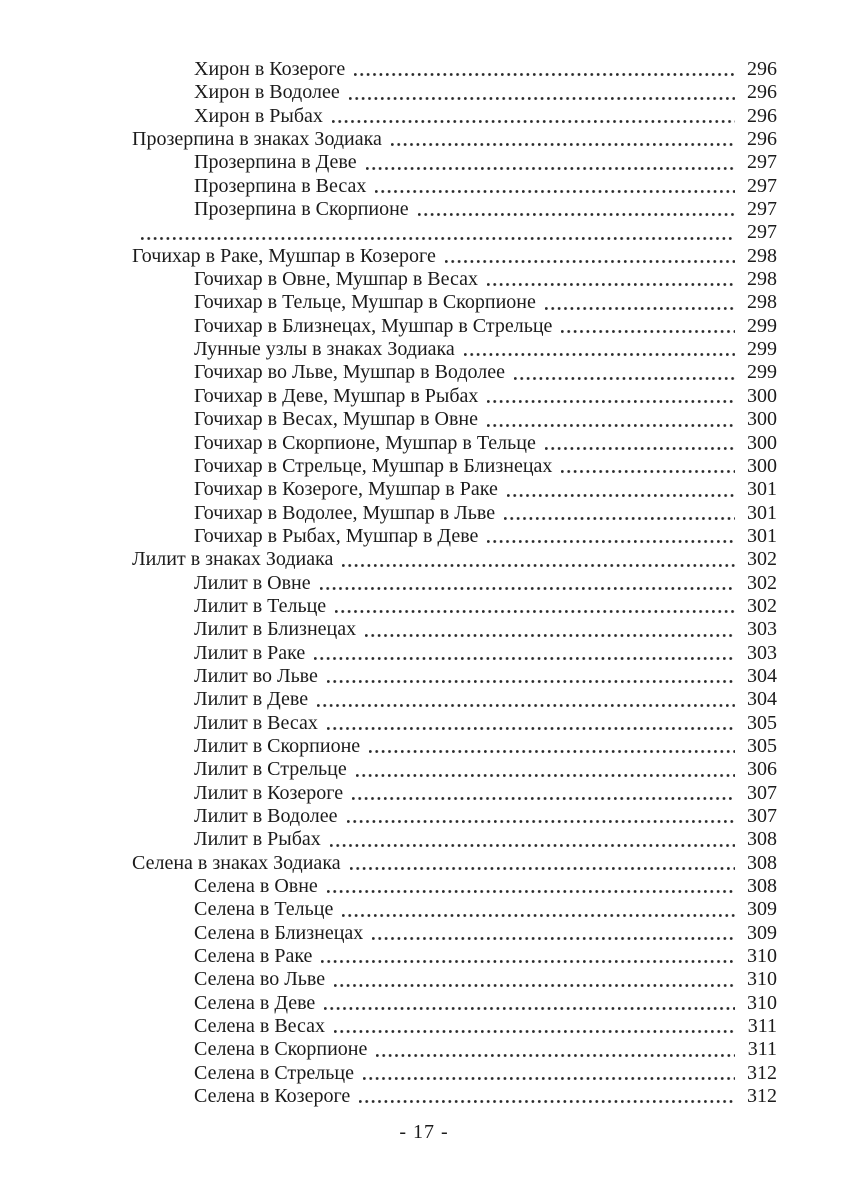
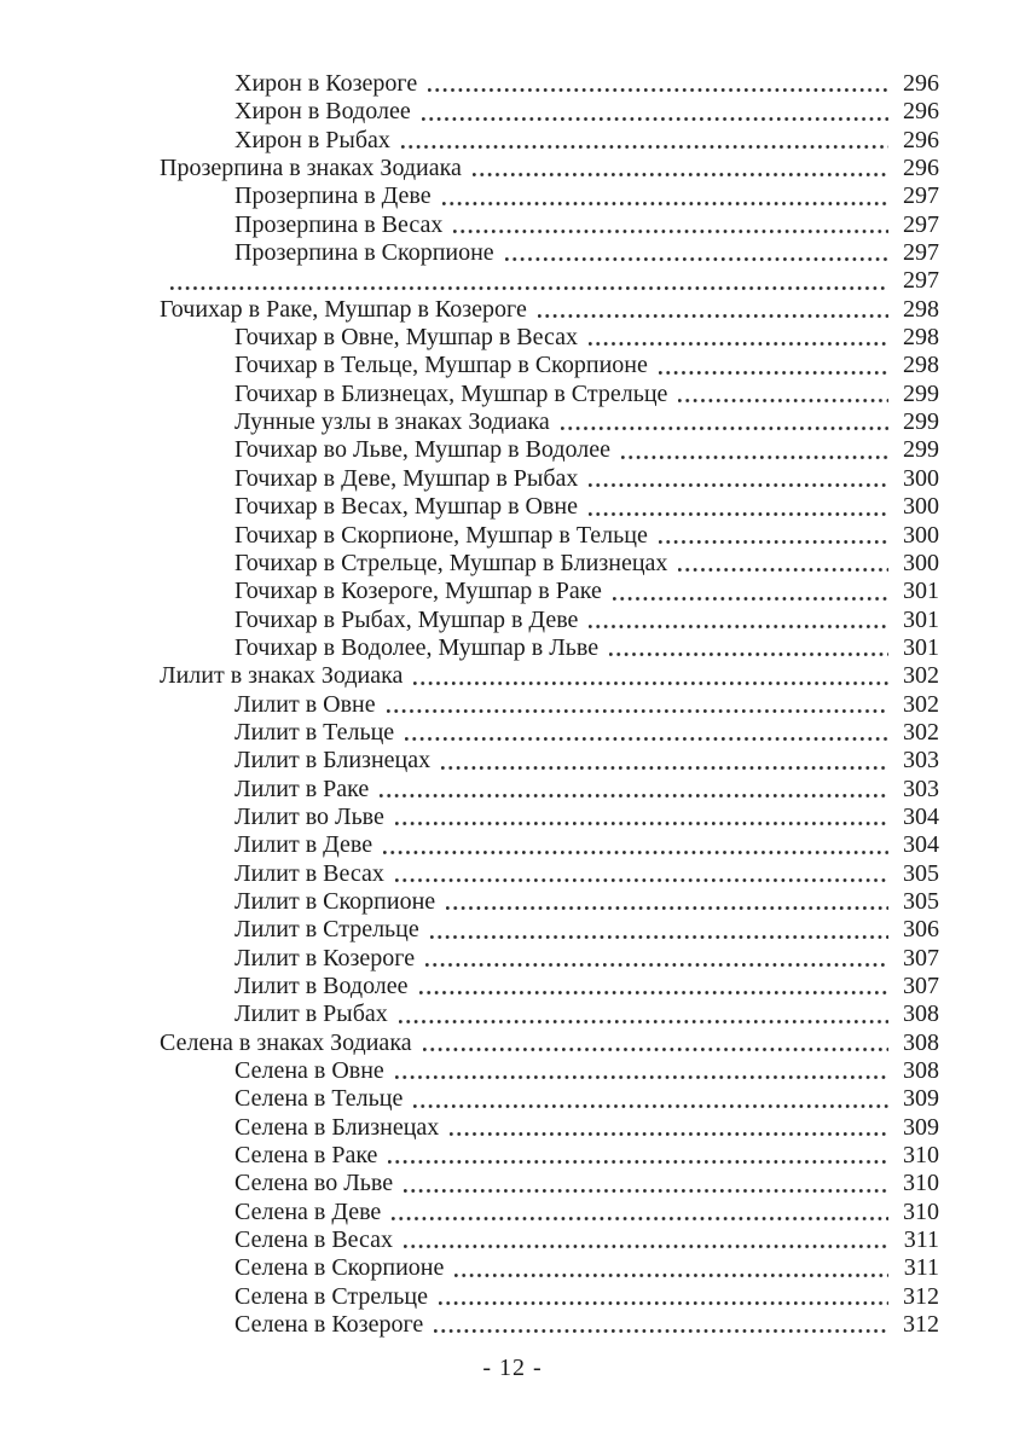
  Хирон в Козероге
  296
  Хирон в Водолее
  296
  Хирон в Рыбах
  296
  Прозерпина в знаках Зодиака
  296
  Прозерпина в Деве
  297
  Прозерпина в Весах
  297
  Прозерпина в Скорпионе
  297
  297
  Гочихар в Раке, Мушпар в Козероге
  298
  Гочихар в Овне, Мушпар в Весах
  298
  Гочихар в Тельце, Мушпар в Скорпионе
  298
  Гочихар в Близнецах, Мушпар в Стрельце
  299
  Лунные узлы в знаках Зодиака
  299
  Гочихар во Льве, Мушпар в Водолее
  299
  Гочихар в Деве, Мушпар в Рыбах
  300
  Гочихар в Весах, Мушпар в Овне
  300
  Гочихар в Скорпионе, Мушпар в Тельце
  300
  Гочихар в Стрельце, Мушпар в Близнецах
  300
  Гочихар в Козероге, Мушпар в Раке
  301
- Гочихар в Водолее, Мушпар в Льве
+ Гочихар в Рыбах, Мушпар в Деве
  301
- Гочихар в Рыбах, Мушпар в Деве
+ Гочихар в Водолее, Мушпар в Льве
  301
  Лилит в знаках Зодиака
  302
  Лилит в Овне
  302
  Лилит в Тельце
  302
  Лилит в Близнецах
  303
  Лилит в Раке
  303
  Лилит во Льве
  304
  Лилит в Деве
  304
  Лилит в Весах
  305
  Лилит в Скорпионе
  305
  Лилит в Стрельце
  306
  Лилит в Козероге
  307
  Лилит в Водолее
  307
  Лилит в Рыбах
  308
  Селена в знаках Зодиака
  308
  Селена в Овне
  308
  Селена в Тельце
  309
  Селена в Близнецах
  309
  Селена в Раке
  310
  Селена во Льве
  310
  Селена в Деве
  310
  Селена в Весах
  311
  Селена в Скорпионе
  311
  Селена в Стрельце
  312
  Селена в Козероге
  312
- - 17 -
+ - 12 -
